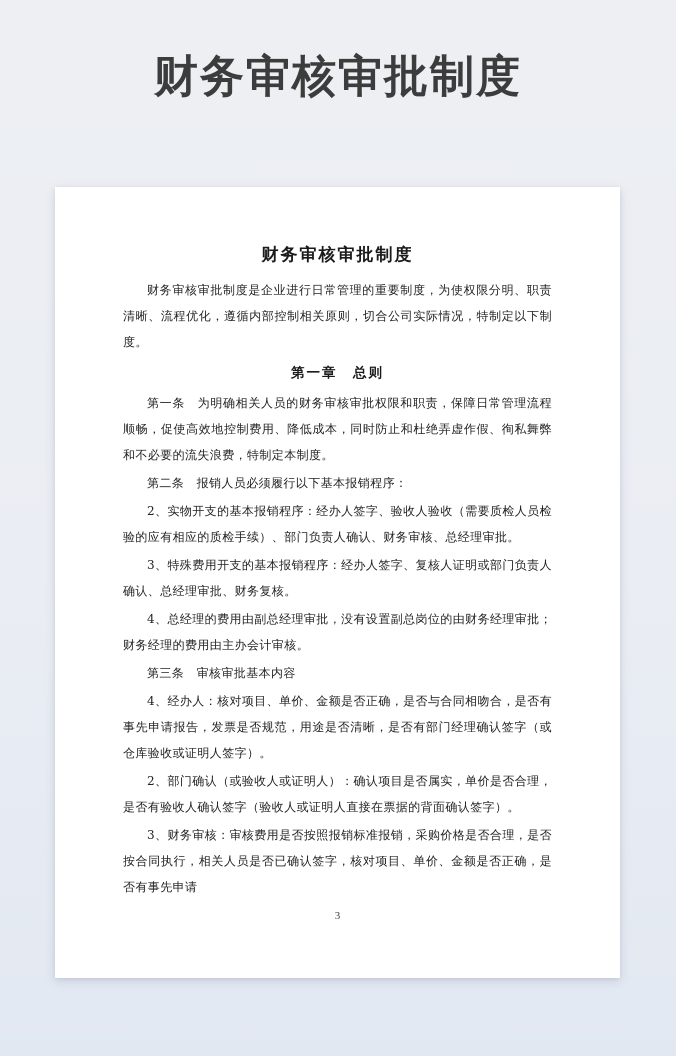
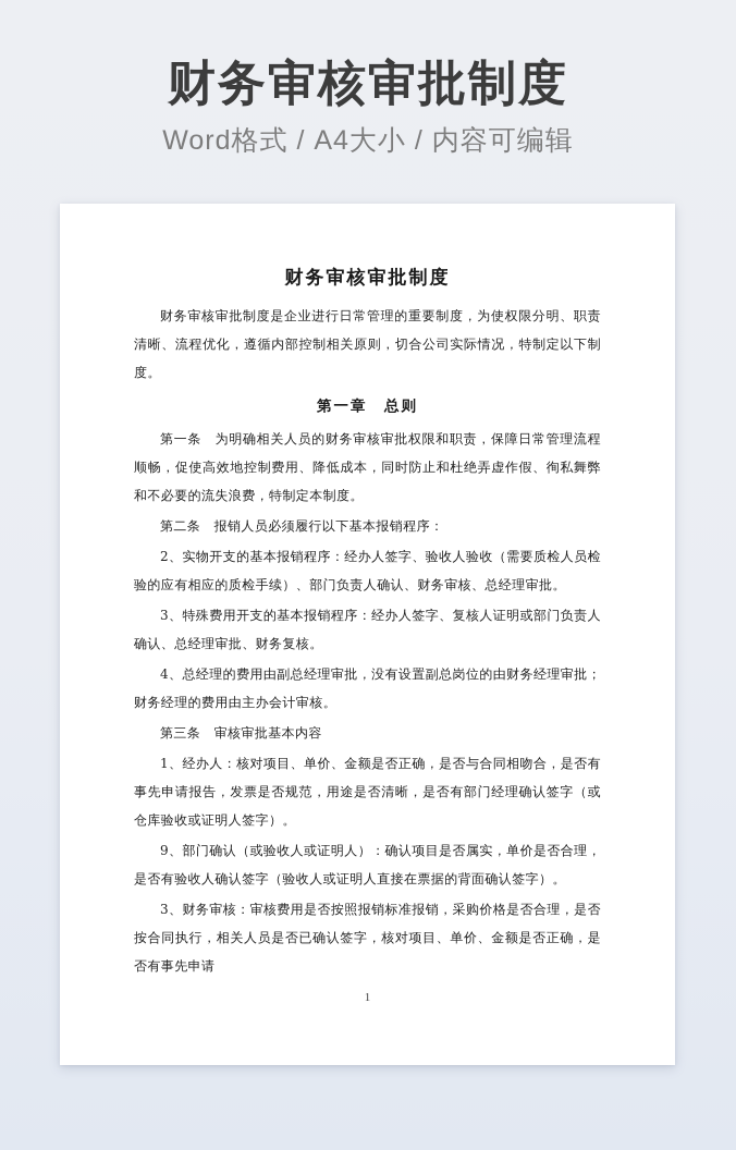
  财务审核审批制度
+ Word格式 / A4大小 / 内容可编辑
  财务审核审批制度
  财务审核审批制度是企业进行日常管理的重要制度，为使权限分明、职责清晰、流程优化，遵循内部控制相关原则，切合公司实际情况，特制定以下制度。
  第一章 总则
  第一条 为明确相关人员的财务审核审批权限和职责，保障日常管理流程顺畅，促使高效地控制费用、降低成本，同时防止和杜绝弄虚作假、徇私舞弊和不必要的流失浪费，特制定本制度。
  第二条 报销人员必须履行以下基本报销程序：
  2、实物开支的基本报销程序：经办人签字、验收人验收（需要质检人员检验的应有相应的质检手续）、部门负责人确认、财务审核、总经理审批。
  3、特殊费用开支的基本报销程序：经办人签字、复核人证明或部门负责人确认、总经理审批、财务复核。
  4、总经理的费用由副总经理审批，没有设置副总岗位的由财务经理审批；财务经理的费用由主办会计审核。
  第三条 审核审批基本内容
- 4、经办人：核对项目、单价、金额是否正确，是否与合同相吻合，是否有事先申请报告，发票是否规范，用途是否清晰，是否有部门经理确认签字（或仓库验收或证明人签字）。
+ 1、经办人：核对项目、单价、金额是否正确，是否与合同相吻合，是否有事先申请报告，发票是否规范，用途是否清晰，是否有部门经理确认签字（或仓库验收或证明人签字）。
- 2、部门确认（或验收人或证明人）：确认项目是否属实，单价是否合理，是否有验收人确认签字（验收人或证明人直接在票据的背面确认签字）。
+ 9、部门确认（或验收人或证明人）：确认项目是否属实，单价是否合理，是否有验收人确认签字（验收人或证明人直接在票据的背面确认签字）。
  3、财务审核：审核费用是否按照报销标准报销，采购价格是否合理，是否按合同执行，相关人员是否已确认签字，核对项目、单价、金额是否正确，是否有事先申请
- 3
+ 1
